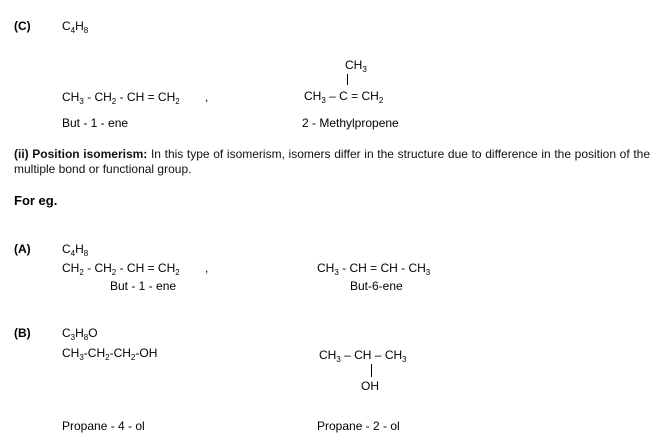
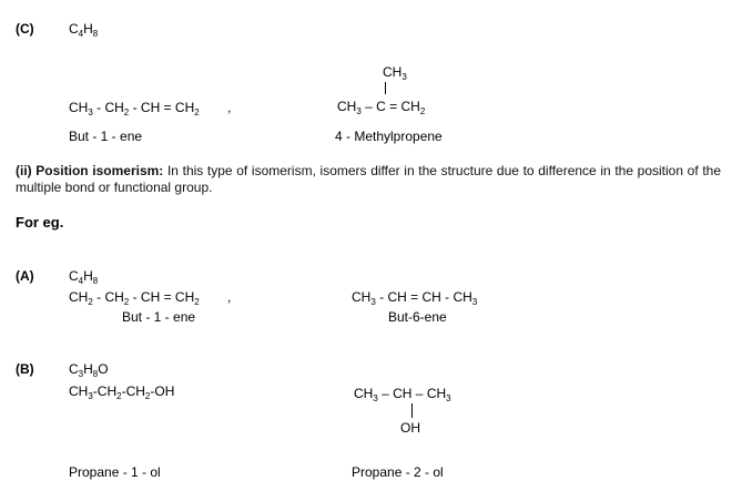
  (C)
  C4H8
  CH3 - CH2 - CH = CH2
  ,
  But - 1 - ene
  CH3
  CH3 – C = CH2
- 2 - Methylpropene
+ 4 - Methylpropene
  (ii) Position isomerism: In this type of isomerism, isomers differ in the structure due to difference in the position of the multiple bond or functional group.
  For eg.
  (A)
  C4H8
  CH2 - CH2 - CH = CH2
  ,
  But - 1 - ene
  CH3 - CH = CH - CH3
  But-6-ene
  (B)
  C3H8O
  CH3-CH2-CH2-OH
- Propane - 4 - ol
+ Propane - 1 - ol
  CH3 – CH – CH3
  OH
  Propane - 2 - ol
